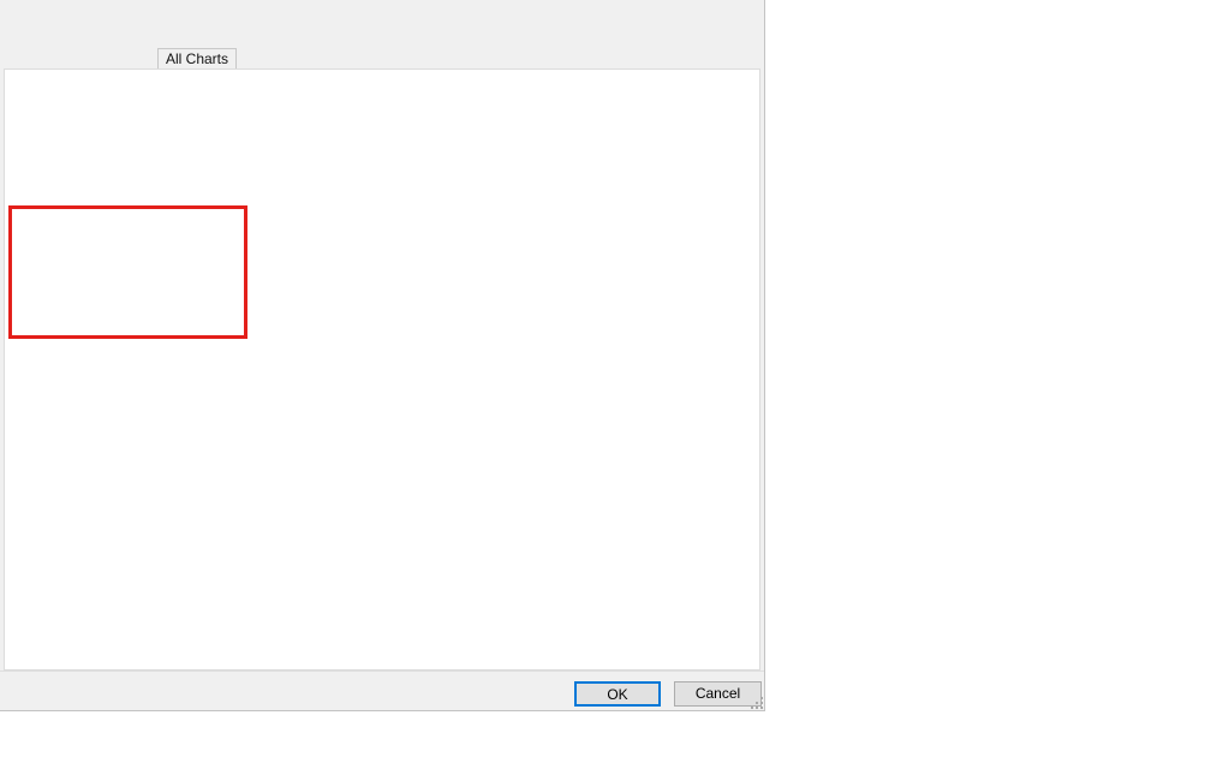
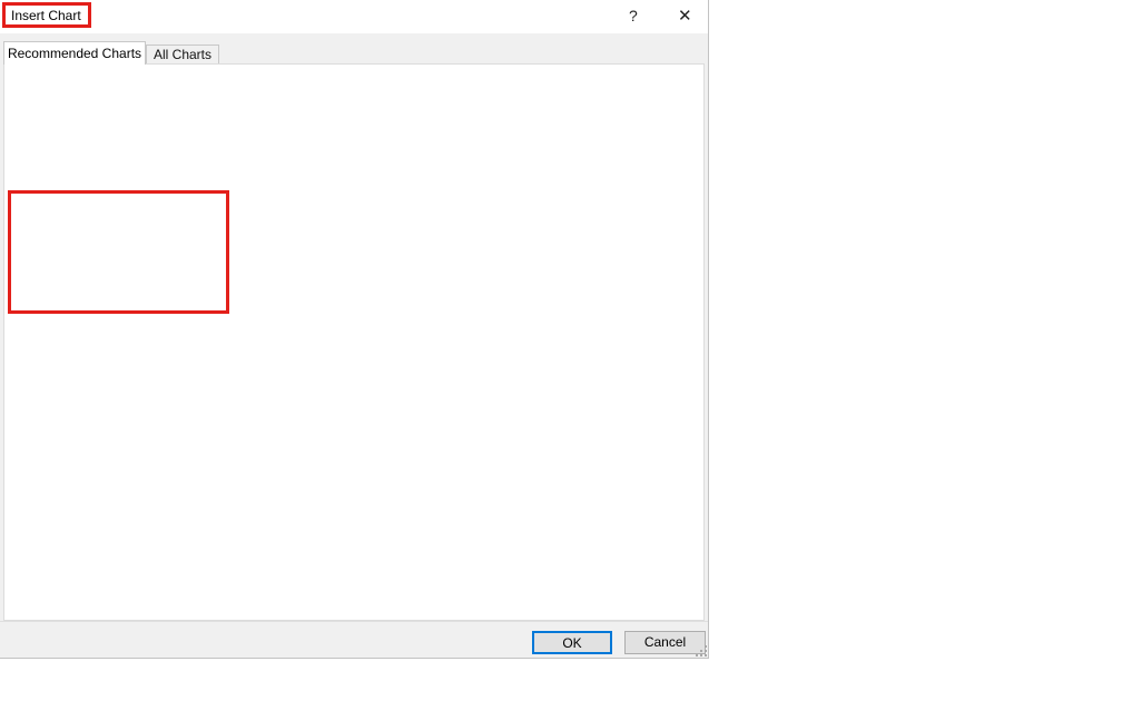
+ Insert Chart
+ ?
+ ✕
+ Recommended Charts
  All Charts
  OK
  Cancel
